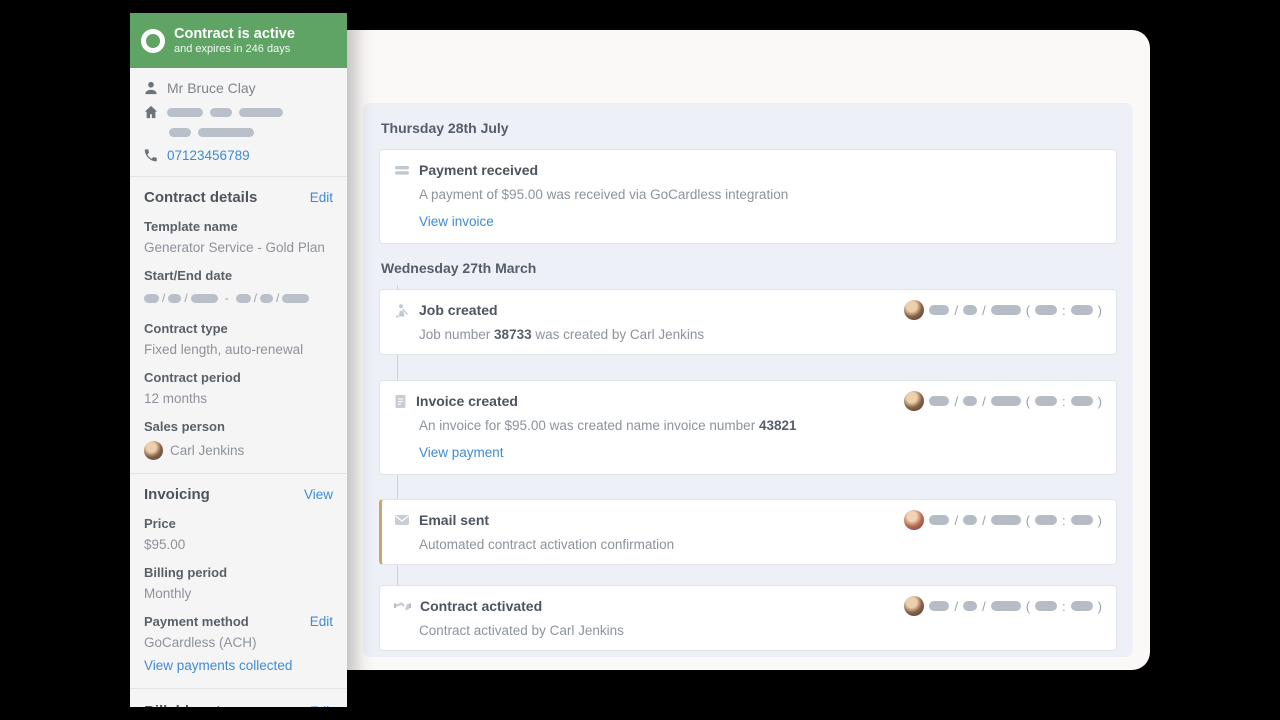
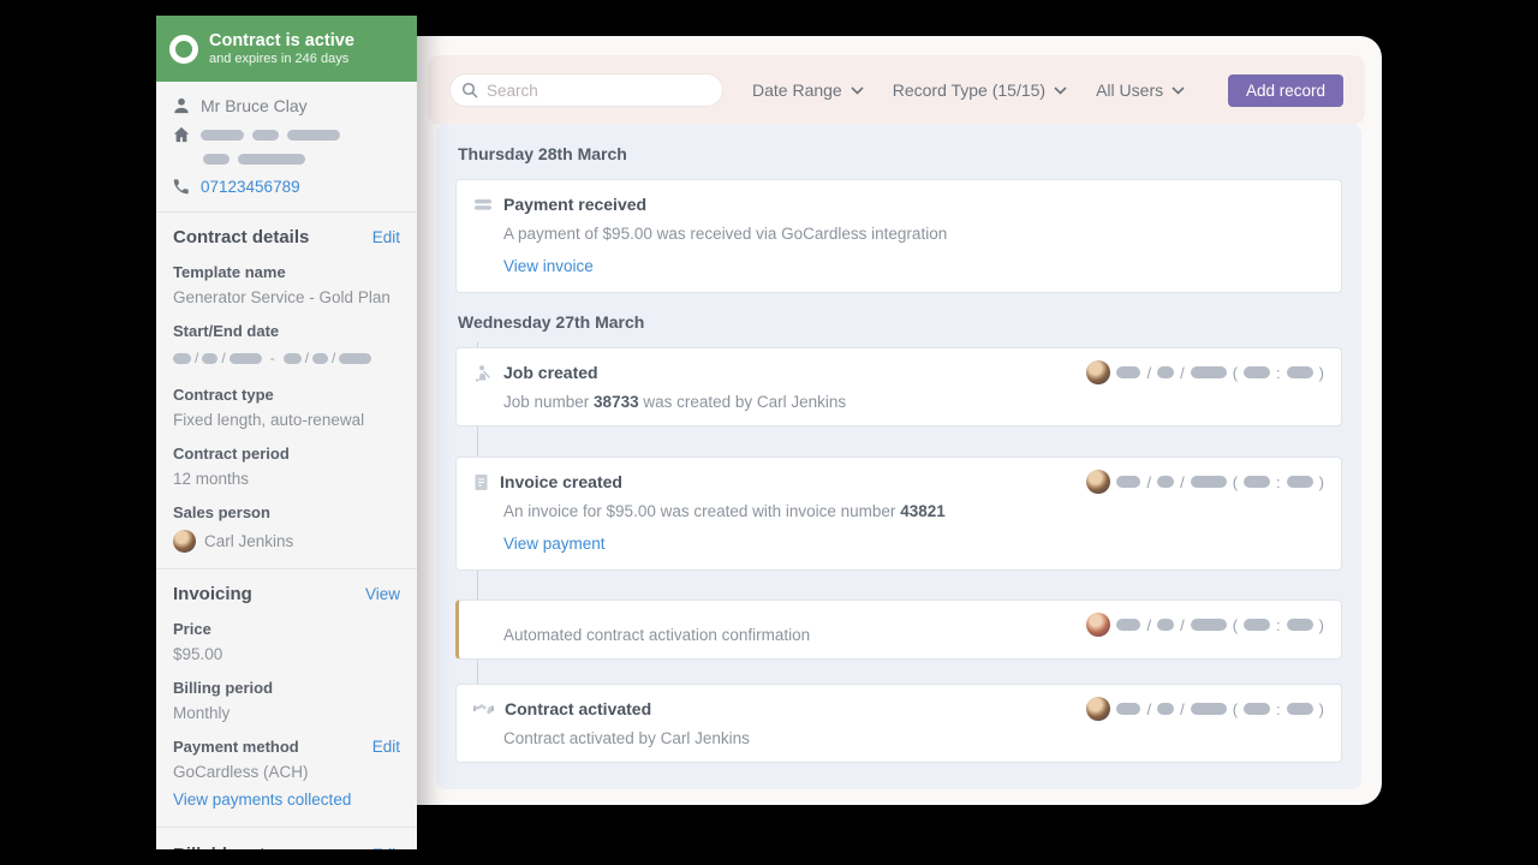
+ Search
+ Date Range
+ Record Type (15/15)
+ All Users
+ Add record
- Thursday 28th July
+ Thursday 28th March
  Payment received
  A payment of $95.00 was received via GoCardless integration
  View invoice
  Wednesday 27th March
  Job created
  Job number 38733 was created by Carl Jenkins
  /
  /
  (
  :
  )
  Invoice created
- An invoice for $95.00 was created name invoice number 43821
+ An invoice for $95.00 was created with invoice number 43821
  View payment
  /
  /
  (
  :
  )
- Email sent
  Automated contract activation confirmation
  /
  /
  (
  :
  )
  Contract activated
  Contract activated by Carl Jenkins
  /
  /
  (
  :
  )
  Contract is active
  and expires in 246 days
  Mr Bruce Clay
  07123456789
  Contract details
  Edit
  Template name
  Generator Service - Gold Plan
  Start/End date
  /
  /
  -
  /
  /
  Contract type
  Fixed length, auto-renewal
  Contract period
  12 months
  Sales person
  Carl Jenkins
  Invoicing
  View
  Price
  $95.00
  Billing period
  Monthly
  Payment method
  Edit
  GoCardless (ACH)
  View payments collected
